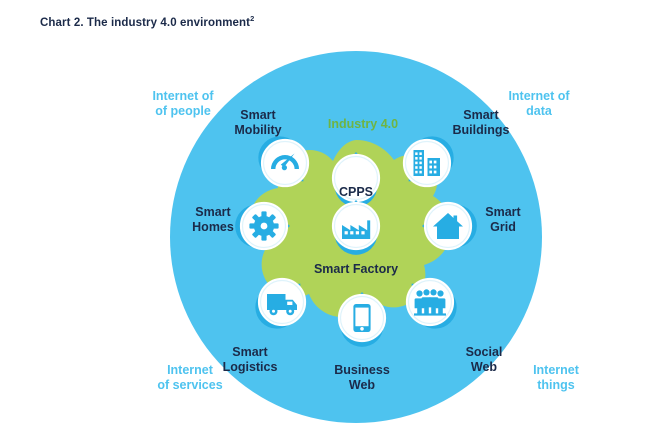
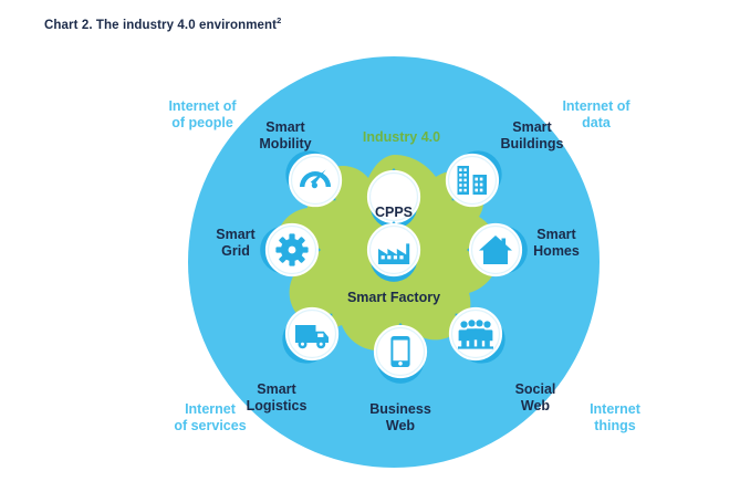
  Chart 2. The industry 4.0 environment2
  CPPS
  Smart Factory
  Smart
  Mobility
  Smart
  Buildings
  Smart
- Grid
+ Homes
  Social
  Web
  Business
  Web
  Smart
  Logistics
  Smart
- Homes
+ Grid
  Industry 4.0
  Internet of
  of people
  Internet of
  data
  Internet
  of services
  Internet
  things
